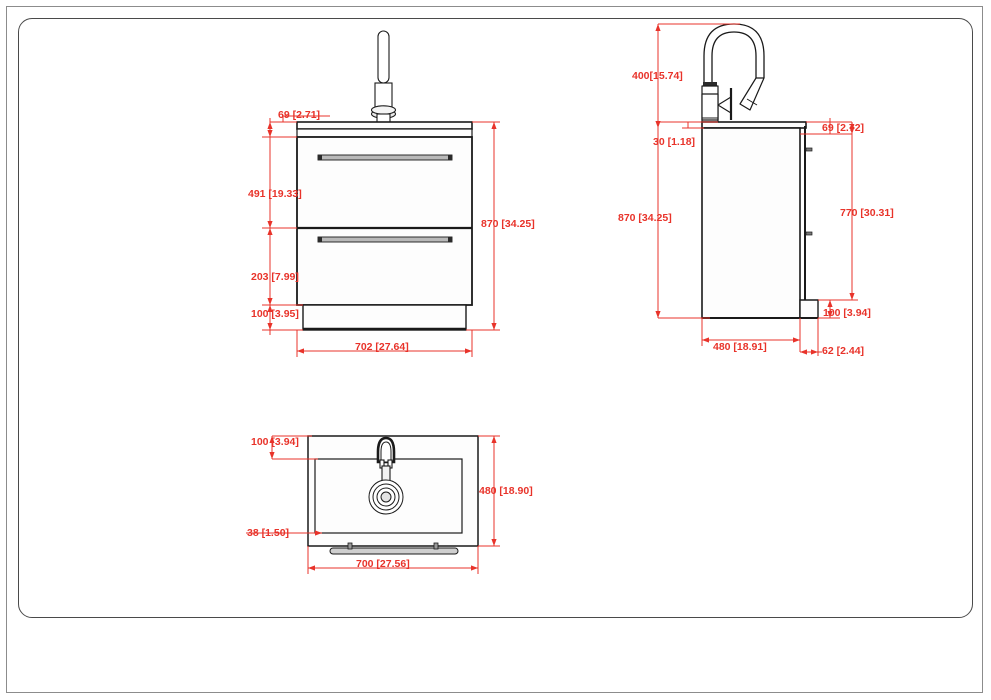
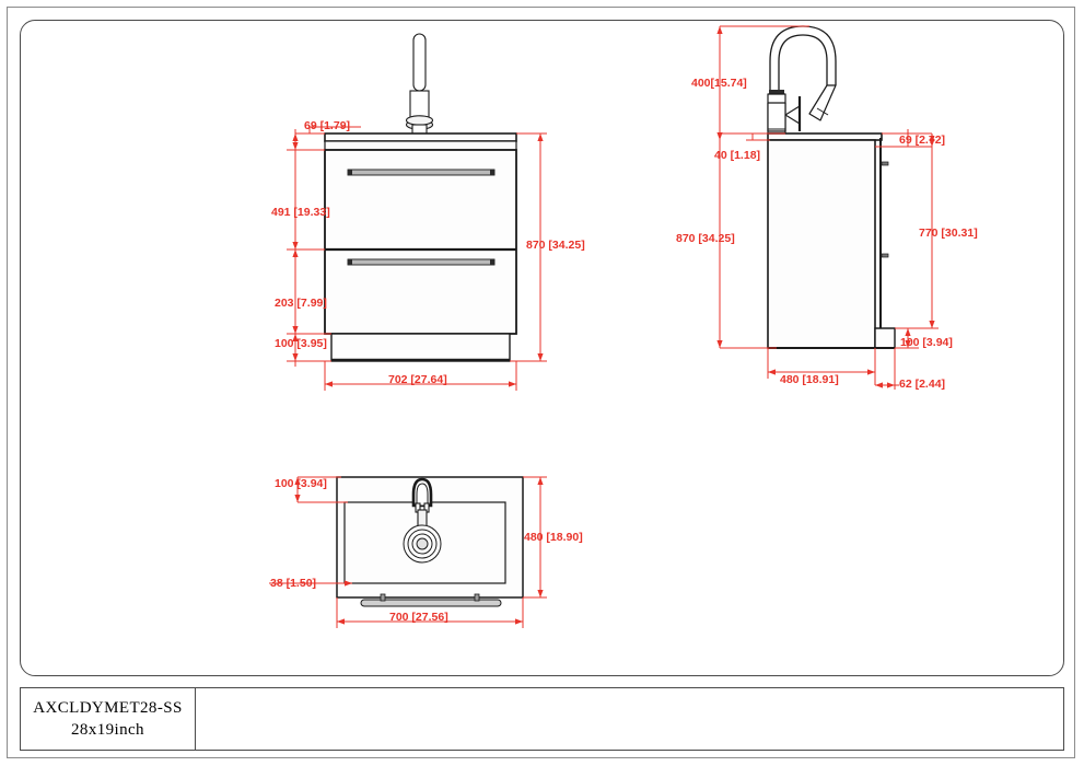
- 69 [2.71]
+ 69 [1.79]
  491 [19.33]
  203 [7.99]
  100 [3.95]
  870 [34.25]
  702 [27.64]
  400[15.74]
- 30 [1.18]
+ 40 [1.18]
  69 [2.72]
  870 [34.25]
  770 [30.31]
  100 [3.94]
  480 [18.91]
  62 [2.44]
  100 [3.94]
  38 [1.50]
  480 [18.90]
  700 [27.56]
+ AXCLDYMET28-SS
+ 28x19inch
